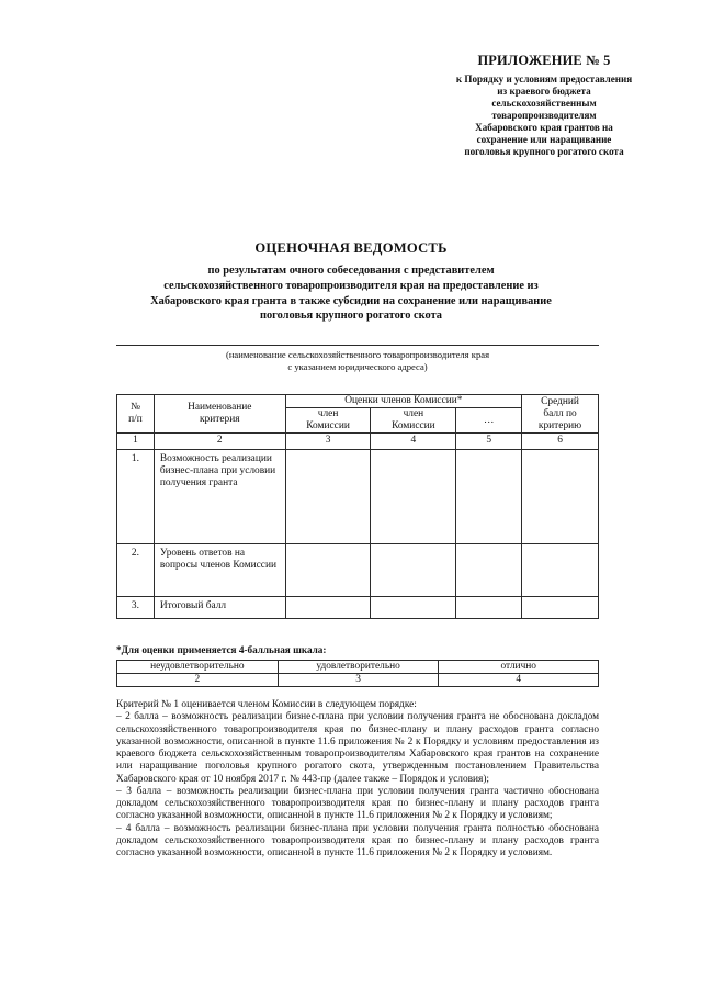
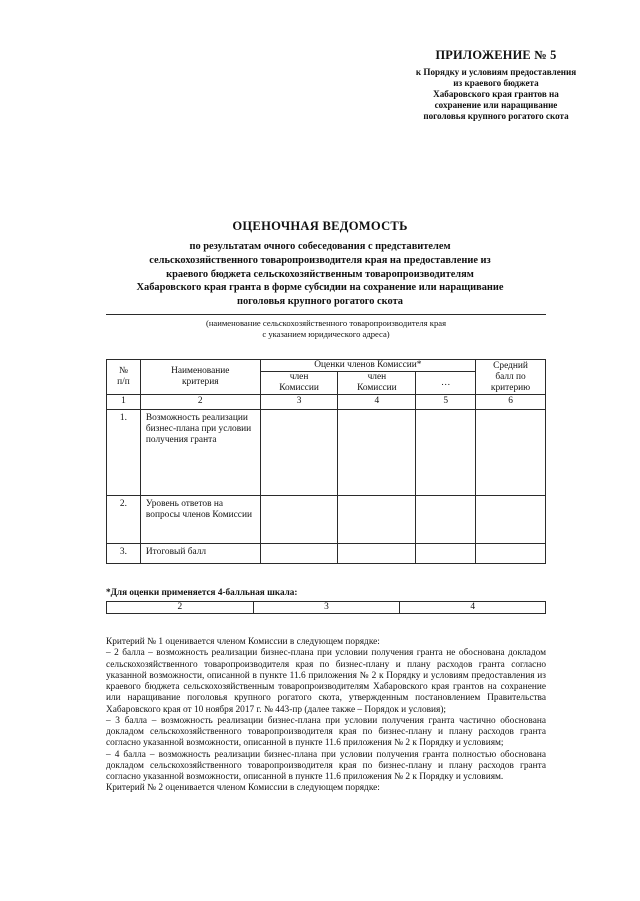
  ПРИЛОЖЕНИЕ № 5
  к Порядку и условиям предоставления
  из краевого бюджета
- сельскохозяйственным
- товаропроизводителям
  Хабаровского края грантов на
  сохранение или наращивание
  поголовья крупного рогатого скота
  ОЦЕНОЧНАЯ ВЕДОМОСТЬ
  по результатам очного собеседования с представителем
  сельскохозяйственного товаропроизводителя края на предоставление из
+ краевого бюджета сельскохозяйственным товаропроизводителям
- Хабаровского края гранта в также субсидии на сохранение или наращивание
+ Хабаровского края гранта в форме субсидии на сохранение или наращивание
  поголовья крупного рогатого скота
  (наименование сельскохозяйственного товаропроизводителя края
  с указанием юридического адреса)
  № п/п	Наименование критерия	Оценки членов Комиссии*	Средний балл по критерию
  член Комиссии	член Комиссии	…
  1	2	3	4	5	6
  1.	Возможность реализации бизнес-плана при условии получения гранта
  2.	Уровень ответов на вопросы членов Комиссии
  3.	Итоговый балл
  *Для оценки применяется 4-балльная шкала:
- неудовлетворительно	удовлетворительно	отлично
  2	3	4
  Критерий № 1 оценивается членом Комиссии в следующем порядке:
  – 2 балла – возможность реализации бизнес-плана при условии получения гранта не обоснована докладом сельскохозяйственного товаропроизводителя края по бизнес-плану и плану расходов гранта согласно указанной возможности, описанной в пункте 11.6 приложения № 2 к Порядку и условиям предоставления из краевого бюджета сельскохозяйственным товаропроизводителям Хабаровского края грантов на сохранение или наращивание поголовья крупного рогатого скота, утвержденным постановлением Правительства Хабаровского края от 10 ноября 2017 г. № 443-пр (далее также – Порядок и условия);
  – 3 балла – возможность реализации бизнес-плана при условии получения гранта частично обоснована докладом сельскохозяйственного товаропроизводителя края по бизнес-плану и плану расходов гранта согласно указанной возможности, описанной в пункте 11.6 приложения № 2 к Порядку и условиям;
  – 4 балла – возможность реализации бизнес-плана при условии получения гранта полностью обоснована докладом сельскохозяйственного товаропроизводителя края по бизнес-плану и плану расходов гранта согласно указанной возможности, описанной в пункте 11.6 приложения № 2 к Порядку и условиям.
+ Критерий № 2 оценивается членом Комиссии в следующем порядке:
